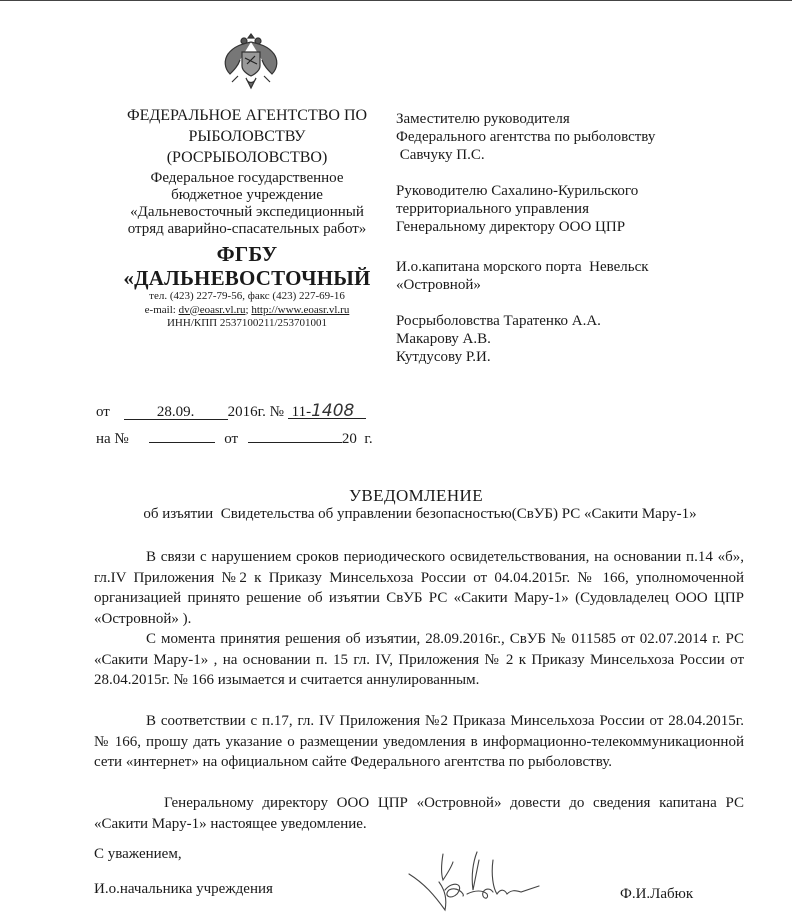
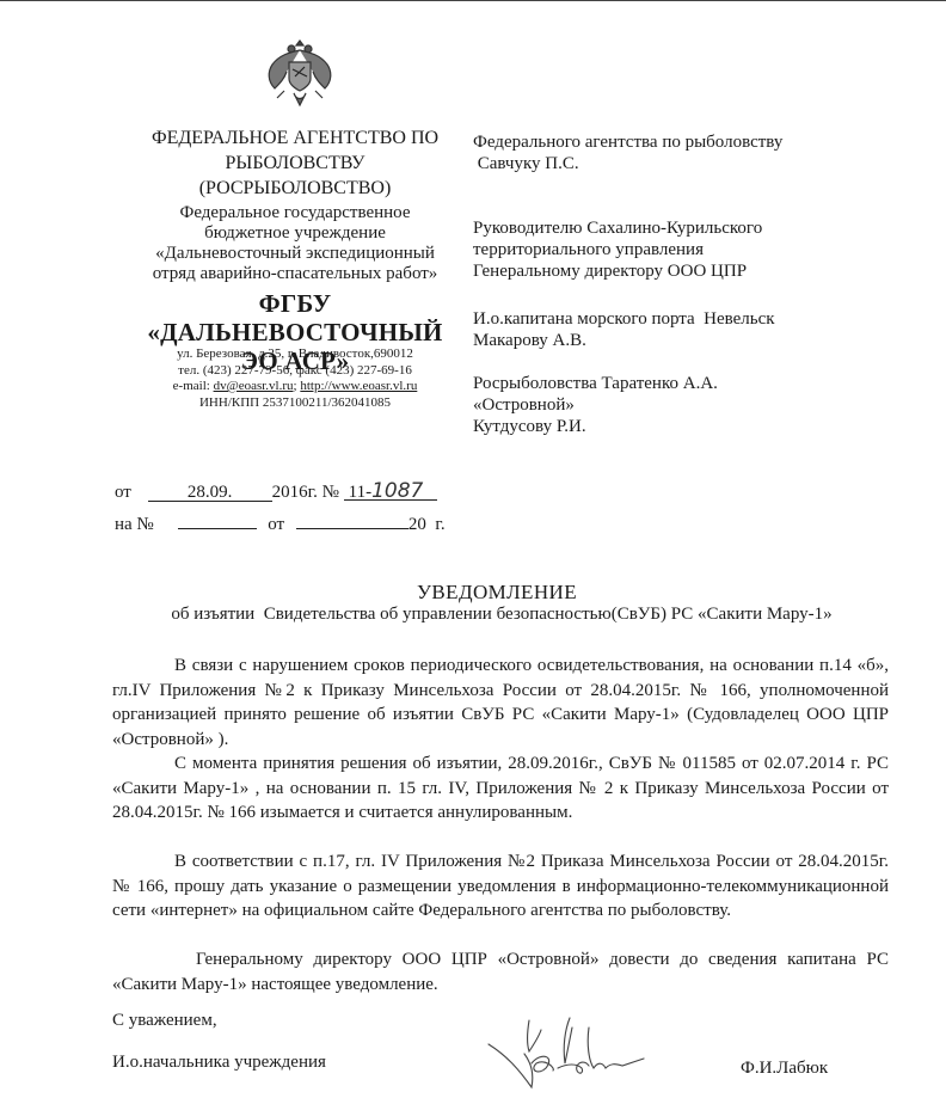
  ФЕДЕРАЛЬНОЕ АГЕНТСТВО ПО
  РЫБОЛОВСТВУ
  (РОСРЫБОЛОВСТВО)
  Федеральное государственное
  бюджетное учреждение
  «Дальневосточный экспедиционный
  отряд аварийно-спасательных работ»
  ФГБУ «ДАЛЬНЕВОСТОЧНЫЙ
+ ЭО АСР»
+ ул. Березовая, д.25, г. Владивосток,690012
  тел. (423) 227-79-56, факс (423) 227-69-16
  e-mail: dv@eoasr.vl.ru; http://www.eoasr.vl.ru
- ИНН/КПП 2537100211/253701001
+ ИНН/КПП 2537100211/362041085
- Заместителю руководителя
  Федерального агентства по рыболовству
  Савчуку П.С.
  Руководителю Сахалино-Курильского
  территориального управления
  Генеральному директору ООО ЦПР
  И.о.капитана морского порта Невельск
- «Островной»
+ Макарову А.В.
  Росрыболовства Таратенко А.А.
- Макарову А.В.
+ «Островной»
  Кутдусову Р.И.
- от 28.09. 2016г. № 11-1408
+ от 28.09. 2016г. № 11-1087
  на № от 20 г.
  УВЕДОМЛЕНИЕ
  об изъятии Свидетельства об управлении безопасностью(СвУБ) РС «Сакити Мару-1»
- В связи с нарушением сроков периодического освидетельствования, на основании п.14 «б», гл.IV Приложения №2 к Приказу Минсельхоза России от 04.04.2015г. № 166, уполномоченной организацией принято решение об изъятии СвУБ РС «Сакити Мару-1» (Судовладелец ООО ЦПР «Островной» ).
+ В связи с нарушением сроков периодического освидетельствования, на основании п.14 «б», гл.IV Приложения №2 к Приказу Минсельхоза России от 28.04.2015г. № 166, уполномоченной организацией принято решение об изъятии СвУБ РС «Сакити Мару-1» (Судовладелец ООО ЦПР «Островной» ).
  С момента принятия решения об изъятии, 28.09.2016г., СвУБ № 011585 от 02.07.2014 г. РС «Сакити Мару-1» , на основании п. 15 гл. IV, Приложения № 2 к Приказу Минсельхоза России от 28.04.2015г. № 166 изымается и считается аннулированным.
  В соответствии с п.17, гл. IV Приложения №2 Приказа Минсельхоза России от 28.04.2015г. № 166, прошу дать указание о размещении уведомления в информационно-телекоммуникационной сети «интернет» на официальном сайте Федерального агентства по рыболовству.
  Генеральному директору ООО ЦПР «Островной» довести до сведения капитана РС «Сакити Мару-1» настоящее уведомление.
  С уважением,
  И.о.начальника учреждения
  Ф.И.Лабюк
